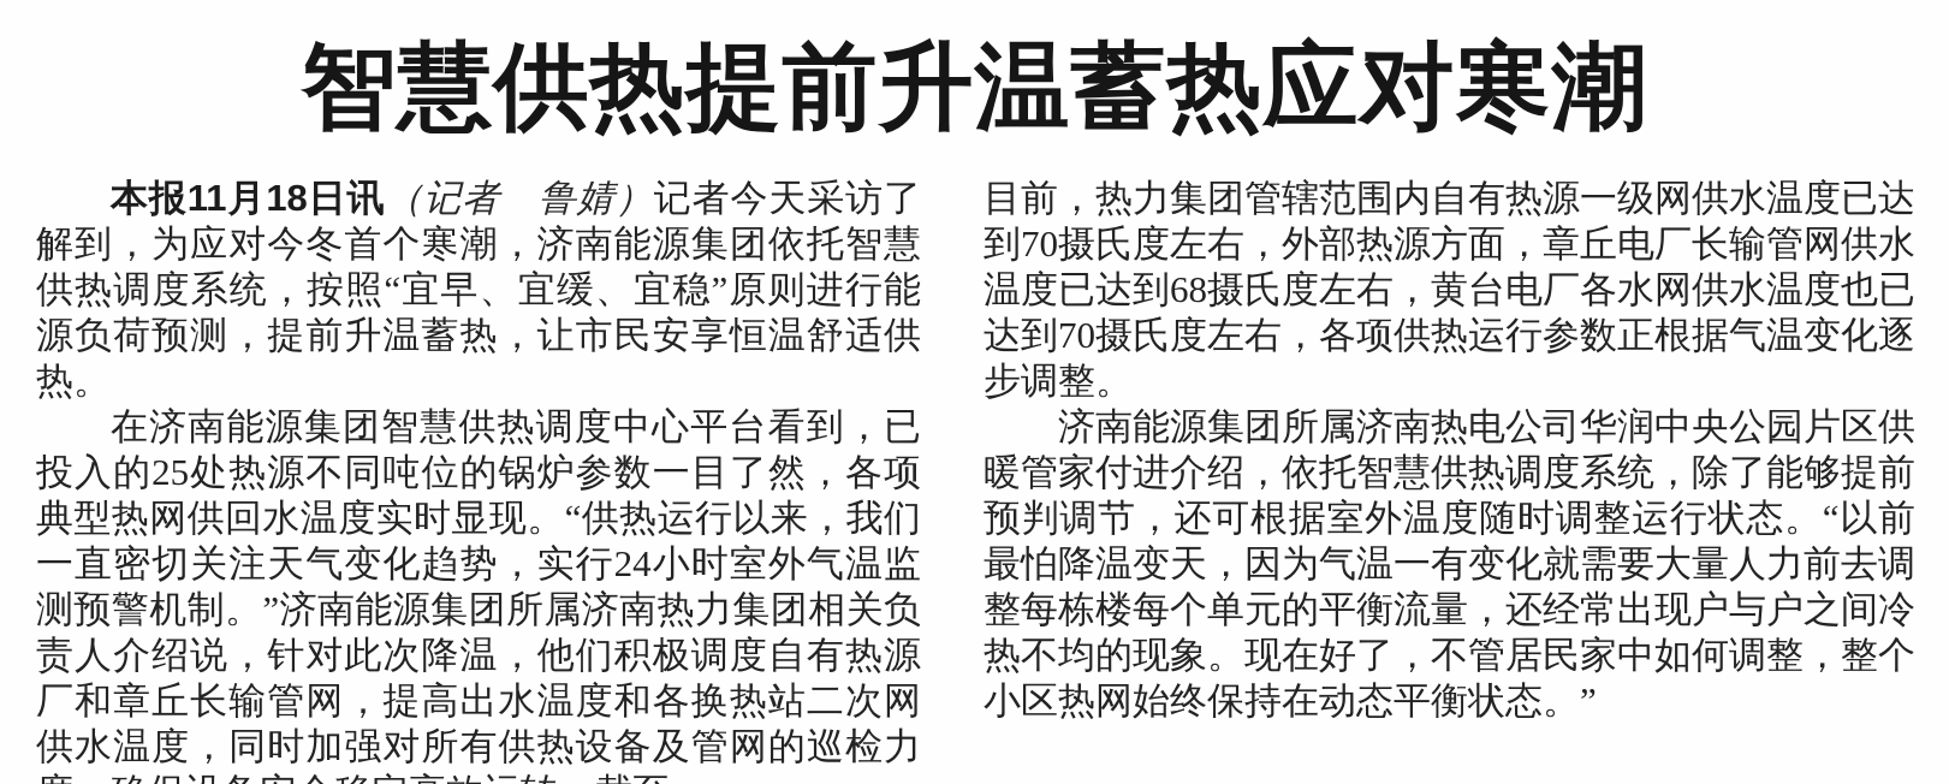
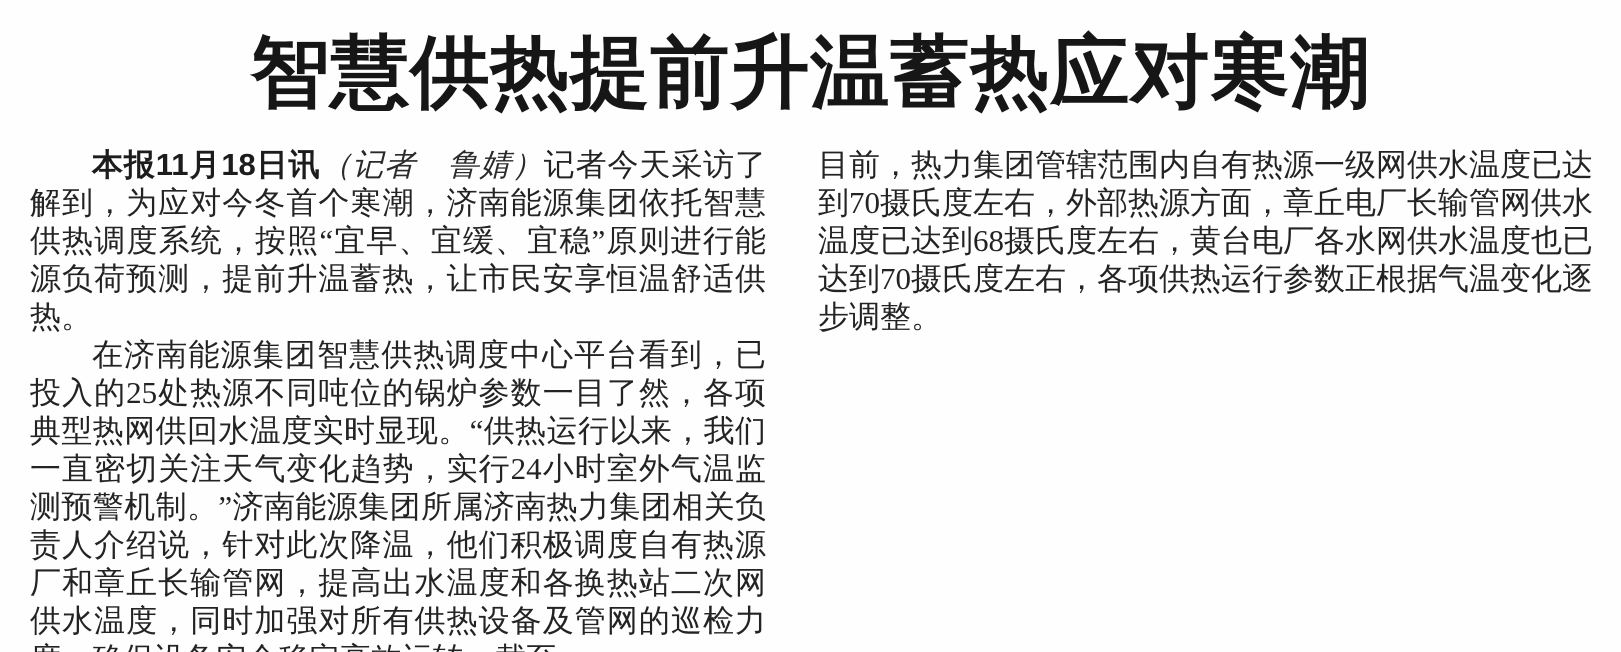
  智慧供热提前升温蓄热应对寒潮
  本报11月18日讯（记者 鲁婧）记者今天采访了解到，为应对今冬首个寒潮，济南能源集团依托智慧供热调度系统，按照“宜早、宜缓、宜稳”原则进行能源负荷预测，提前升温蓄热，让市民安享恒温舒适供热。
  在济南能源集团智慧供热调度中心平台看到，已投入的25处热源不同吨位的锅炉参数一目了然，各项典型热网供回水温度实时显现。“供热运行以来，我们一直密切关注天气变化趋势，实行24小时室外气温监测预警机制。”济南能源集团所属济南热力集团相关负责人介绍说，针对此次降温，他们积极调度自有热源厂和章丘长输管网，提高出水温度和各换热站二次网供水温度，同时加强对所有供热设备及管网的巡检力
  目前，热力集团管辖范围内自有热源一级网供水温度已达到70摄氏度左右，外部热源方面，章丘电厂长输管网供水温度已达到68摄氏度左右，黄台电厂各水网供水温度也已达到70摄氏度左右，各项供热运行参数正根据气温变化逐步调整。
- 济南能源集团所属济南热电公司华润中央公园片区供暖管家付进介绍，依托智慧供热调度系统，除了能够提前预判调节，还可根据室外温度随时调整运行状态。“以前最怕降温变天，因为气温一有变化就需要大量人力前去调整每栋楼每个单元的平衡流量，还经常出现户与户之间冷热不均的现象。现在好了，不管居民家中如何调整，整个小区热网始终保持在动态平衡状态。”
